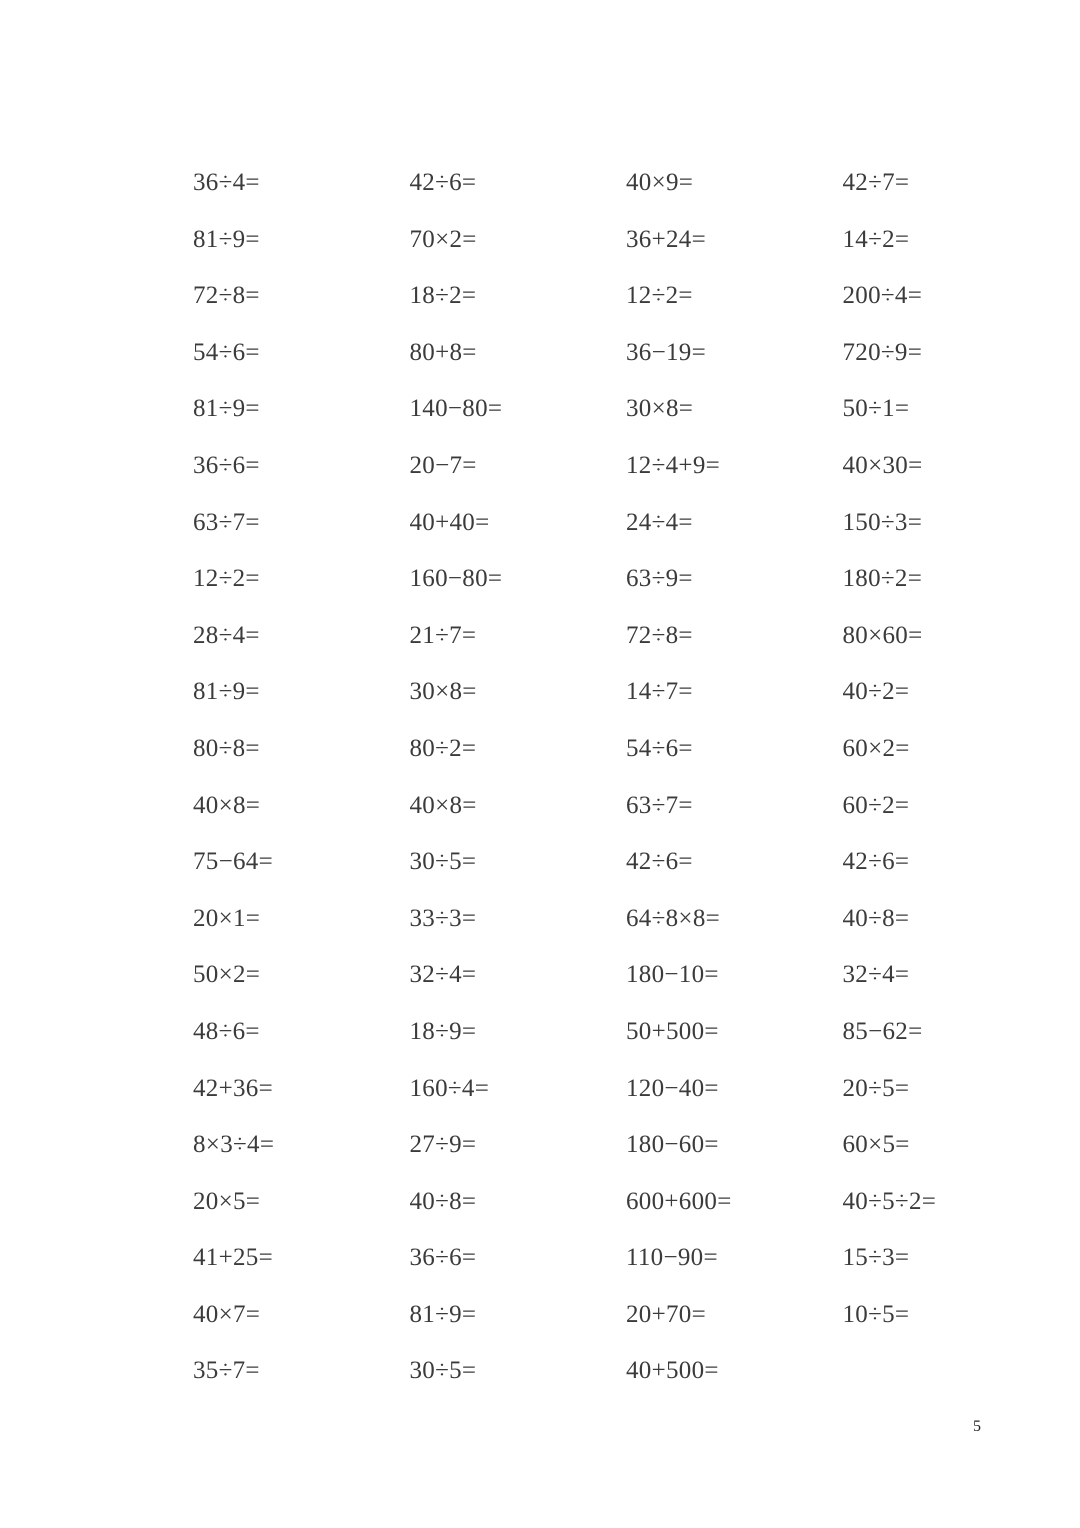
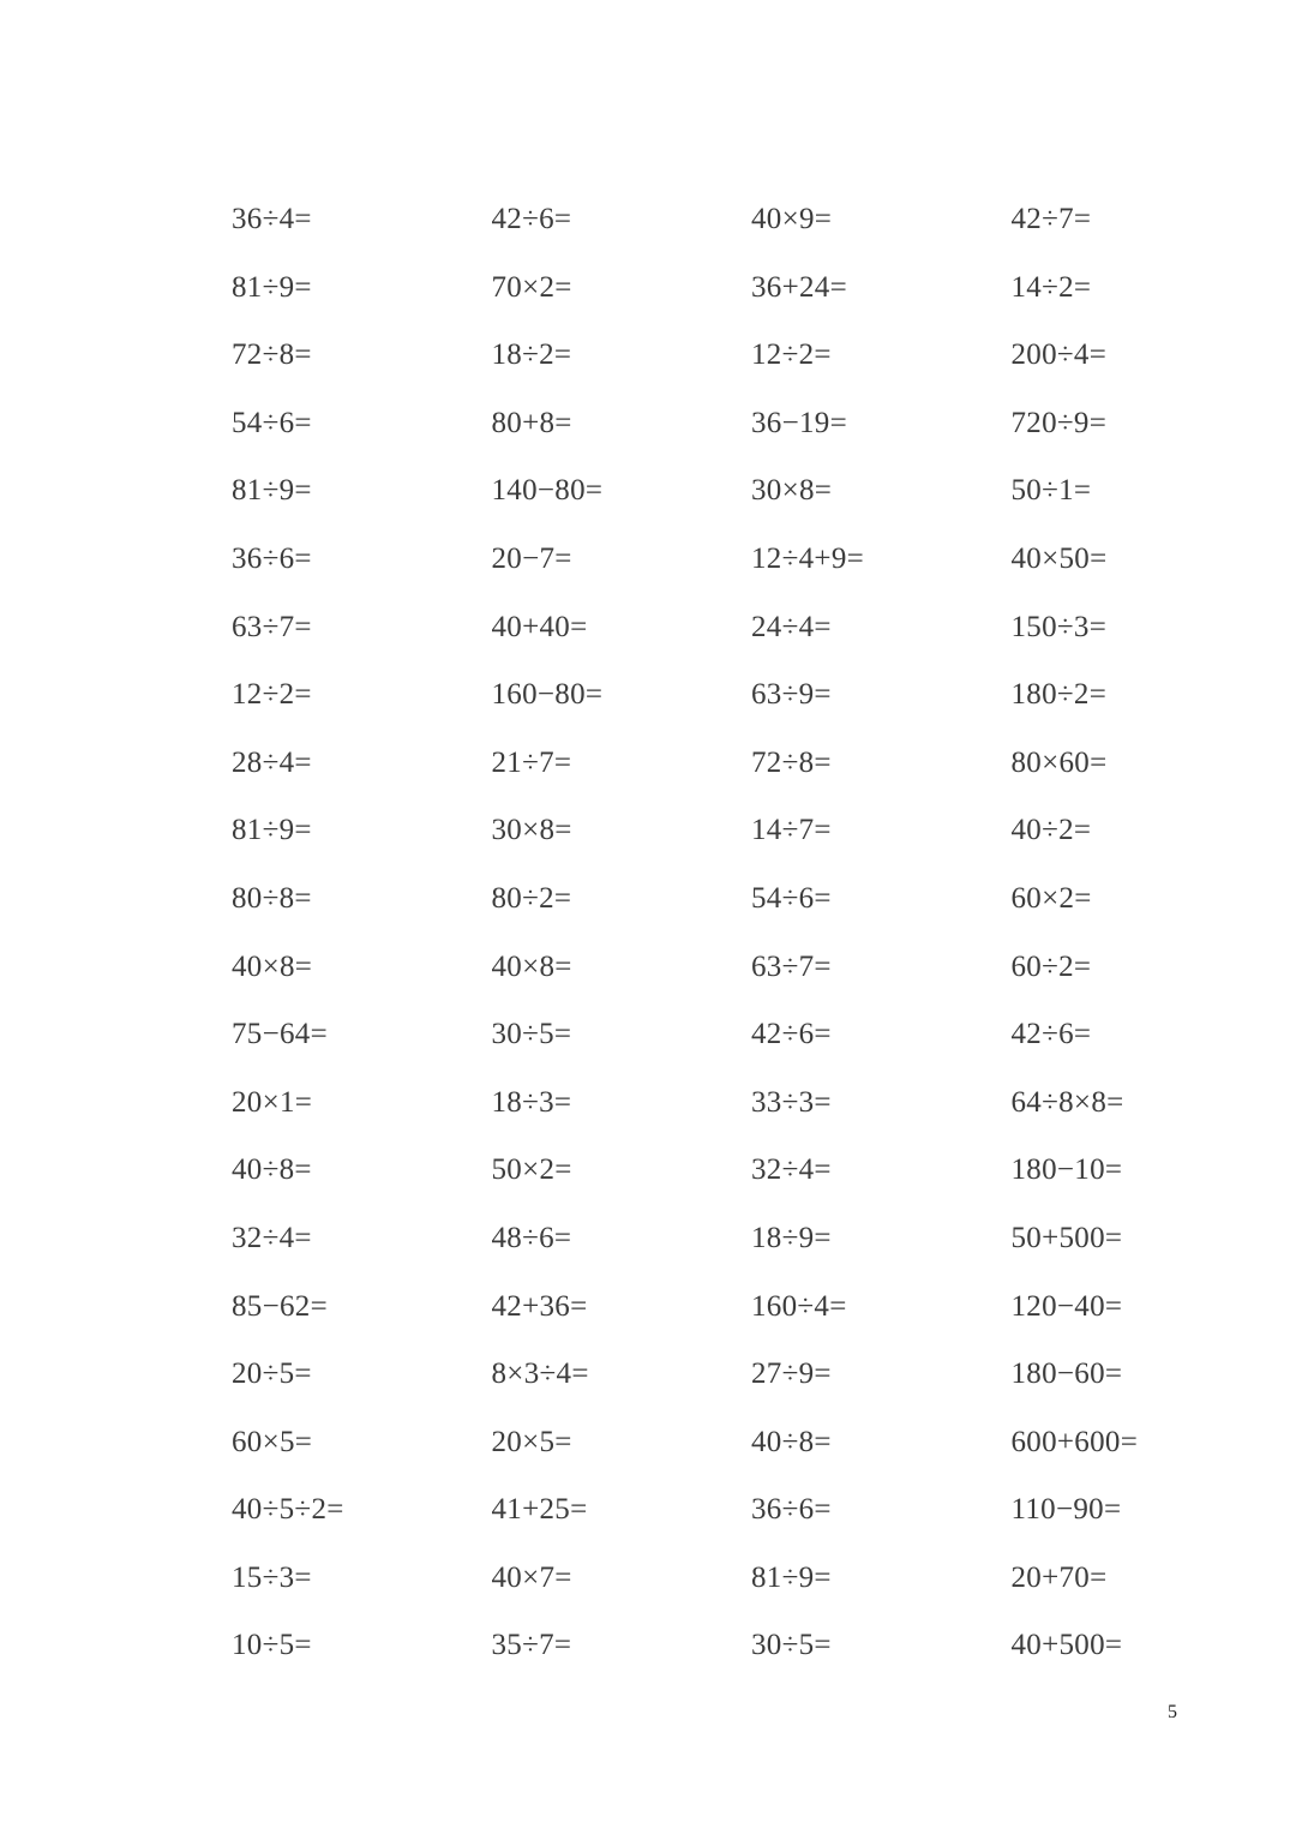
  36÷4=
  42÷6=
  40×9=
  42÷7=
  81÷9=
  70×2=
  36+24=
  14÷2=
  72÷8=
  18÷2=
  12÷2=
  200÷4=
  54÷6=
  80+8=
  36−19=
  720÷9=
  81÷9=
  140−80=
  30×8=
  50÷1=
  36÷6=
  20−7=
  12÷4+9=
- 40×30=
+ 40×50=
  63÷7=
  40+40=
  24÷4=
  150÷3=
  12÷2=
  160−80=
  63÷9=
  180÷2=
  28÷4=
  21÷7=
  72÷8=
  80×60=
  81÷9=
  30×8=
  14÷7=
  40÷2=
  80÷8=
  80÷2=
  54÷6=
  60×2=
  40×8=
  40×8=
  63÷7=
  60÷2=
  75−64=
  30÷5=
  42÷6=
  42÷6=
  20×1=
+ 18÷3=
  33÷3=
  64÷8×8=
  40÷8=
  50×2=
  32÷4=
  180−10=
  32÷4=
  48÷6=
  18÷9=
  50+500=
  85−62=
  42+36=
  160÷4=
  120−40=
  20÷5=
  8×3÷4=
  27÷9=
  180−60=
  60×5=
  20×5=
  40÷8=
  600+600=
  40÷5÷2=
  41+25=
  36÷6=
  110−90=
  15÷3=
  40×7=
  81÷9=
  20+70=
  10÷5=
  35÷7=
  30÷5=
  40+500=
  5
